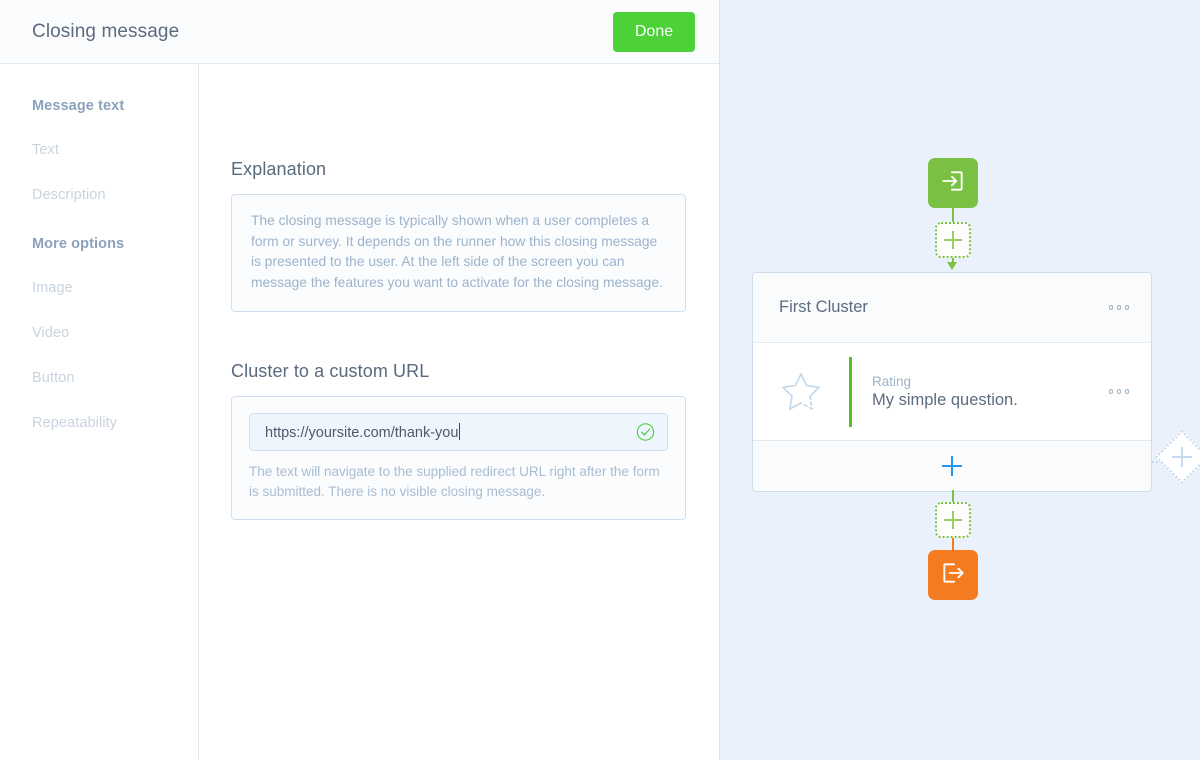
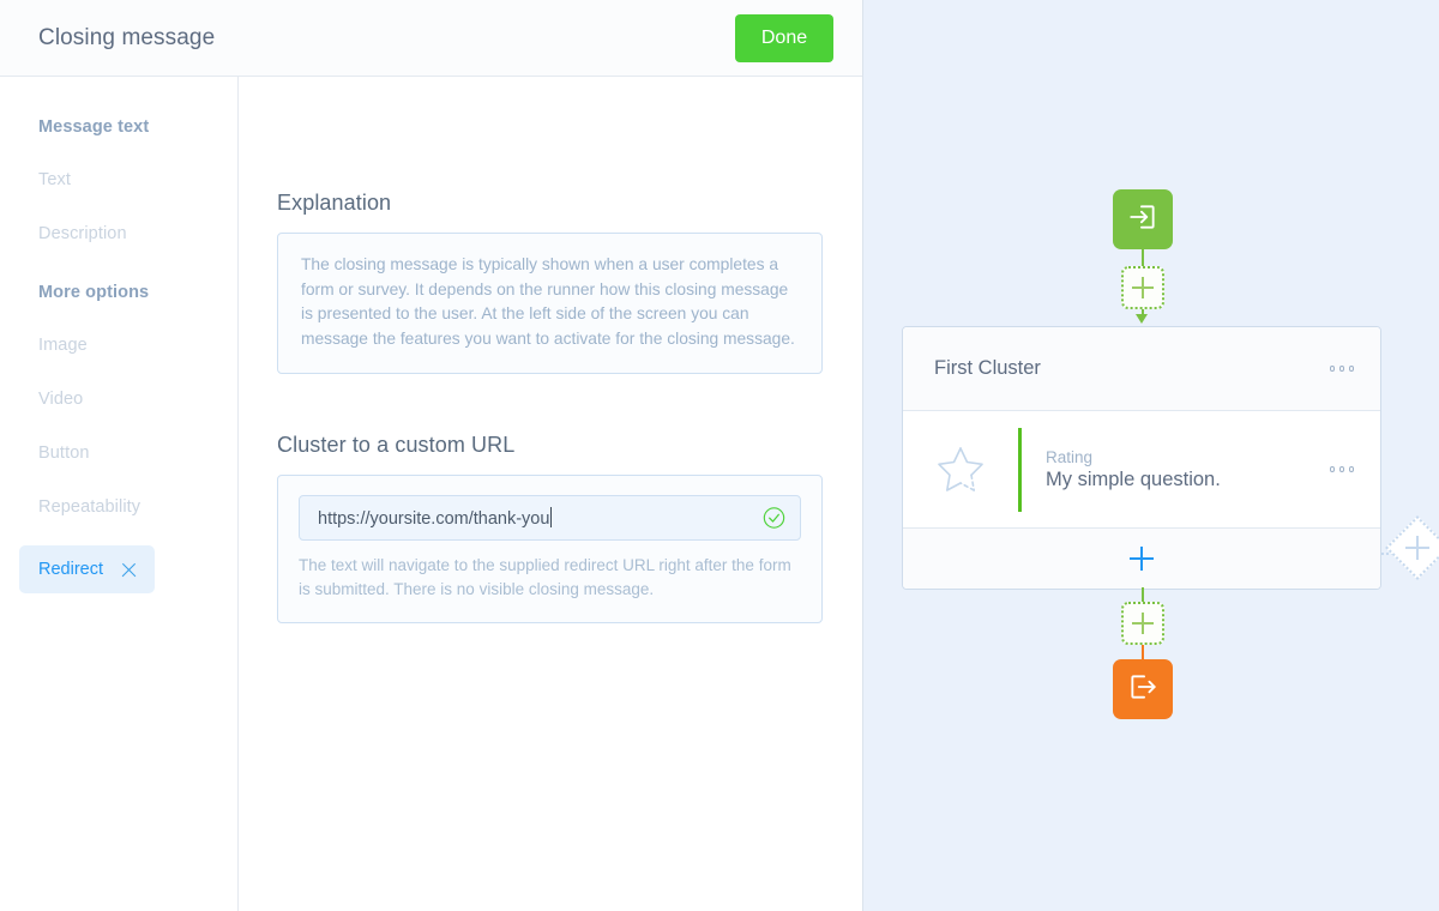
  Closing message
  Done
  Message text
  Text
  Description
  More options
  Image
  Video
  Button
  Repeatability
+ Redirect
  Explanation
  The closing message is typically shown when a user completes a form or survey. It depends on the runner how this closing message is presented to the user. At the left side of the screen you can message the features you want to activate for the closing message.
  Cluster to a custom URL
  https://yoursite.com/thank-you
  The text will navigate to the supplied redirect URL right after the form is submitted. There is no visible closing message.
  First Cluster
  Rating
  My simple question.
